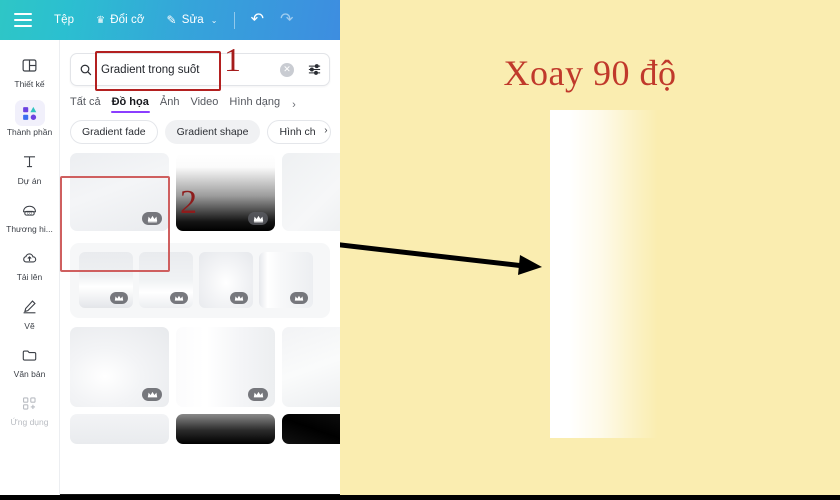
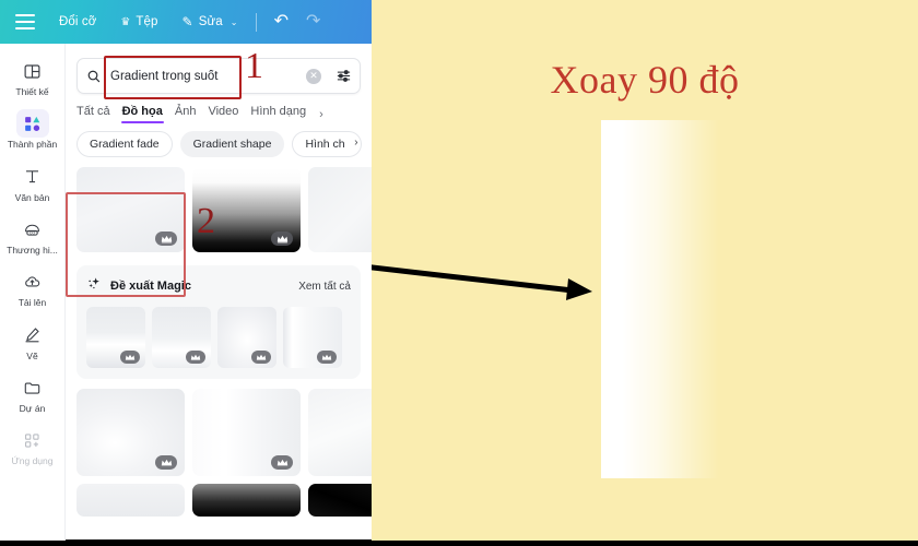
- Tệp
+ Đổi cỡ
  ♛
- Đổi cỡ
+ Tệp
  ✎
  Sửa
  ⌄
  ↶
  ↷
  Thiết kế
  Thành phần
- Dự án
+ Văn bản
  Thương hi...
  Tải lên
  Vẽ
- Văn bản
+ Dự án
  Ứng dụng
  Gradient trong suốt
  ✕
  Tất cả
  Đồ họa
  Ảnh
  Video
  Hình dạng
  ›
  Gradient fade
  Gradient shape
  Hình ch
  ›
+ Đề xuất Magic
+ Xem tất cả
  1
  2
  Xoay 90 độ
